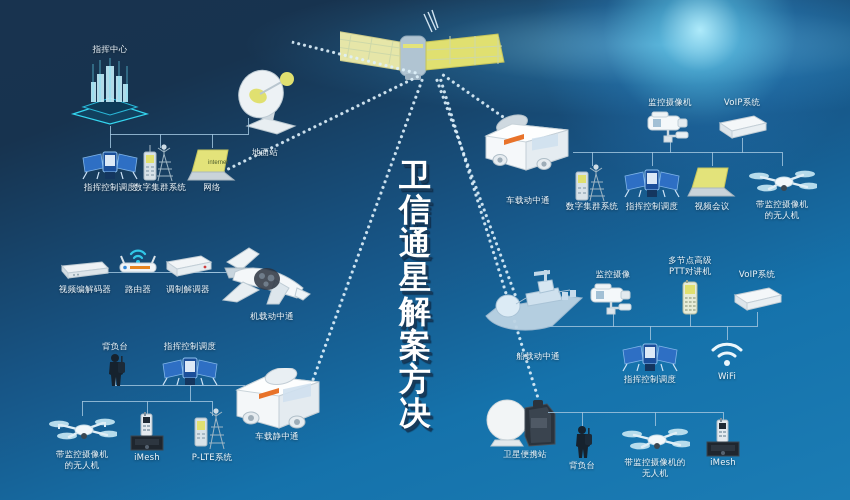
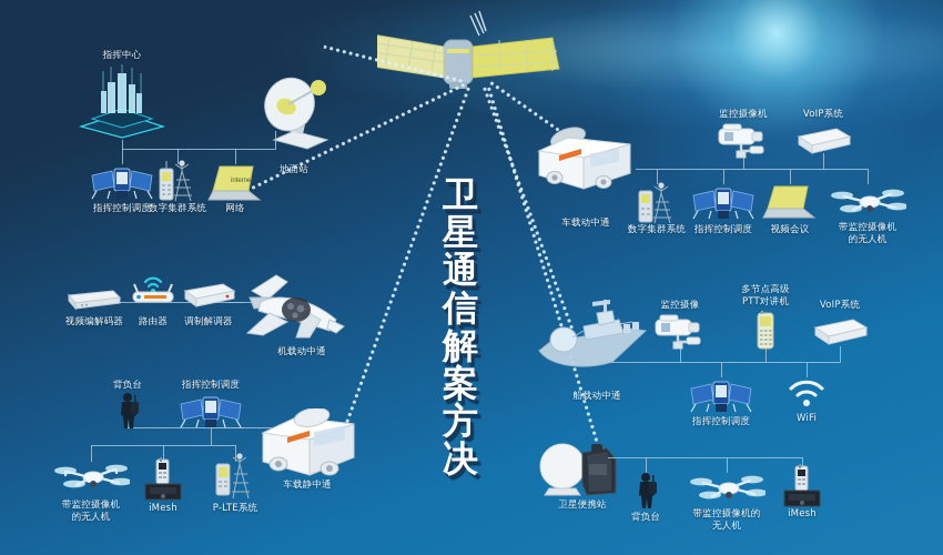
  卫
- 信
+ 星
  通
- 星
+ 信
  解
  案
  方
  决
  指挥中心
  地面站
  指挥控制调度
  数字集群系统
  网络
  视频编解码器
  路由器
  调制解调器
  机载动中通
  背负台
  指挥控制调度
  车载静中通
  带监控摄像机
  的无人机
  iMesh
  P-LTE系统
  车载动中通
  监控摄像机
  VoIP系统
  数字集群系统
  指挥控制调度
  视频会议
  带监控摄像机
  的无人机
  船载动中通
  监控摄像
  多节点高级
  PTT对讲机
  VoIP系统
  指挥控制调度
  WiFi
  卫星便携站
  背负台
  带监控摄像机的
  无人机
  iMesh
